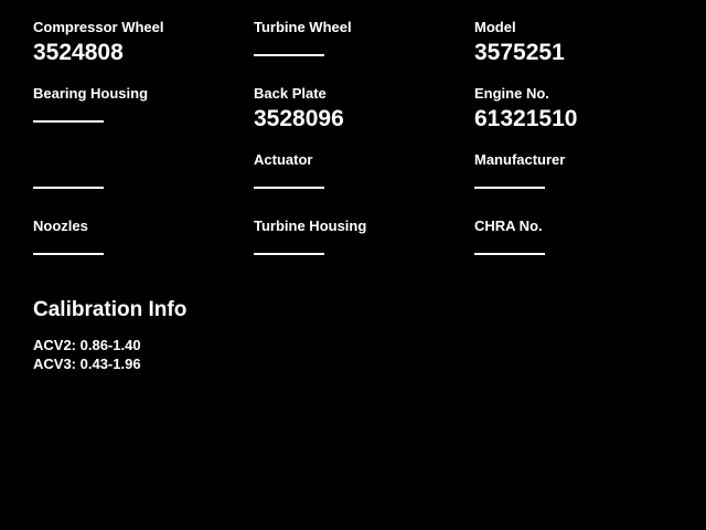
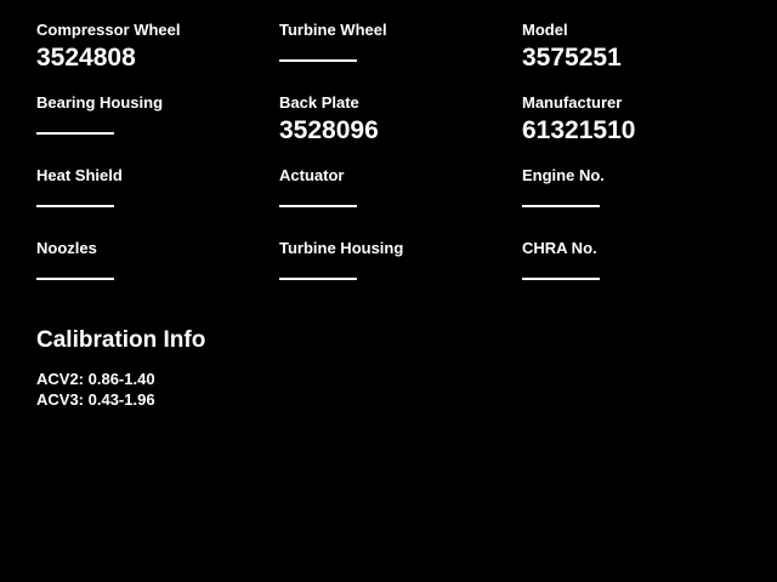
  Compressor Wheel
  3524808
  Turbine Wheel
  Model
  3575251
  Bearing Housing
  Back Plate
  3528096
- Engine No.
+ Manufacturer
  61321510
+ Heat Shield
  Actuator
- Manufacturer
+ Engine No.
  Noozles
  Turbine Housing
  CHRA No.
  Calibration Info
  ACV2: 0.86-1.40
  ACV3: 0.43-1.96
